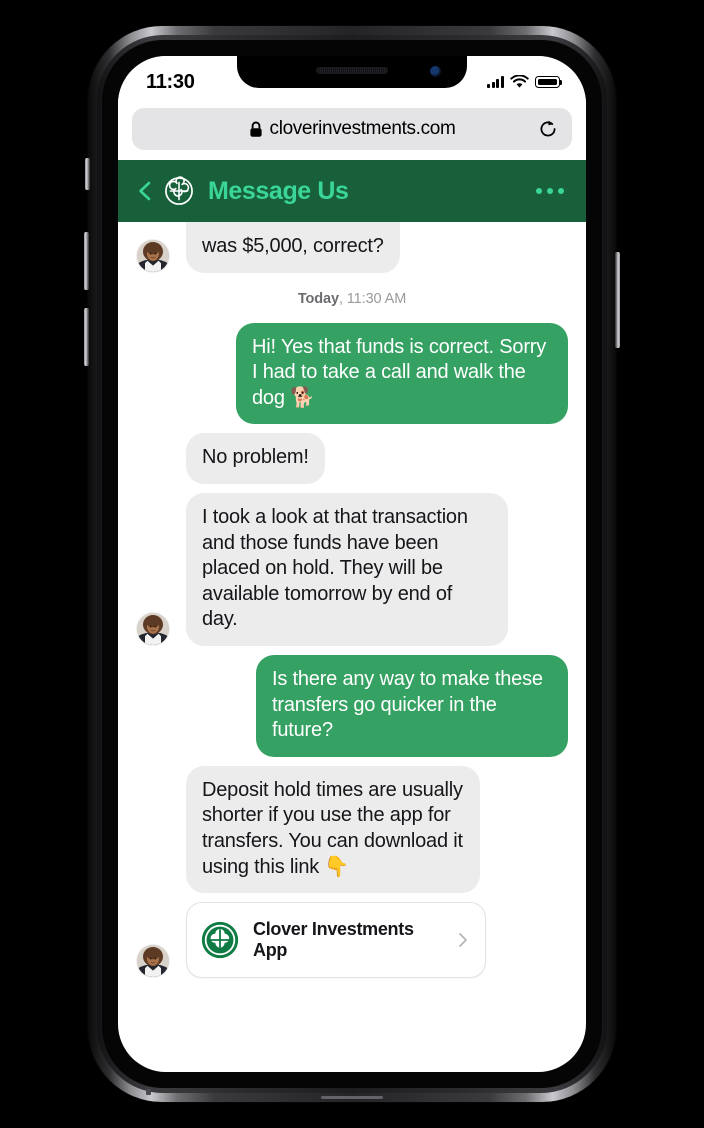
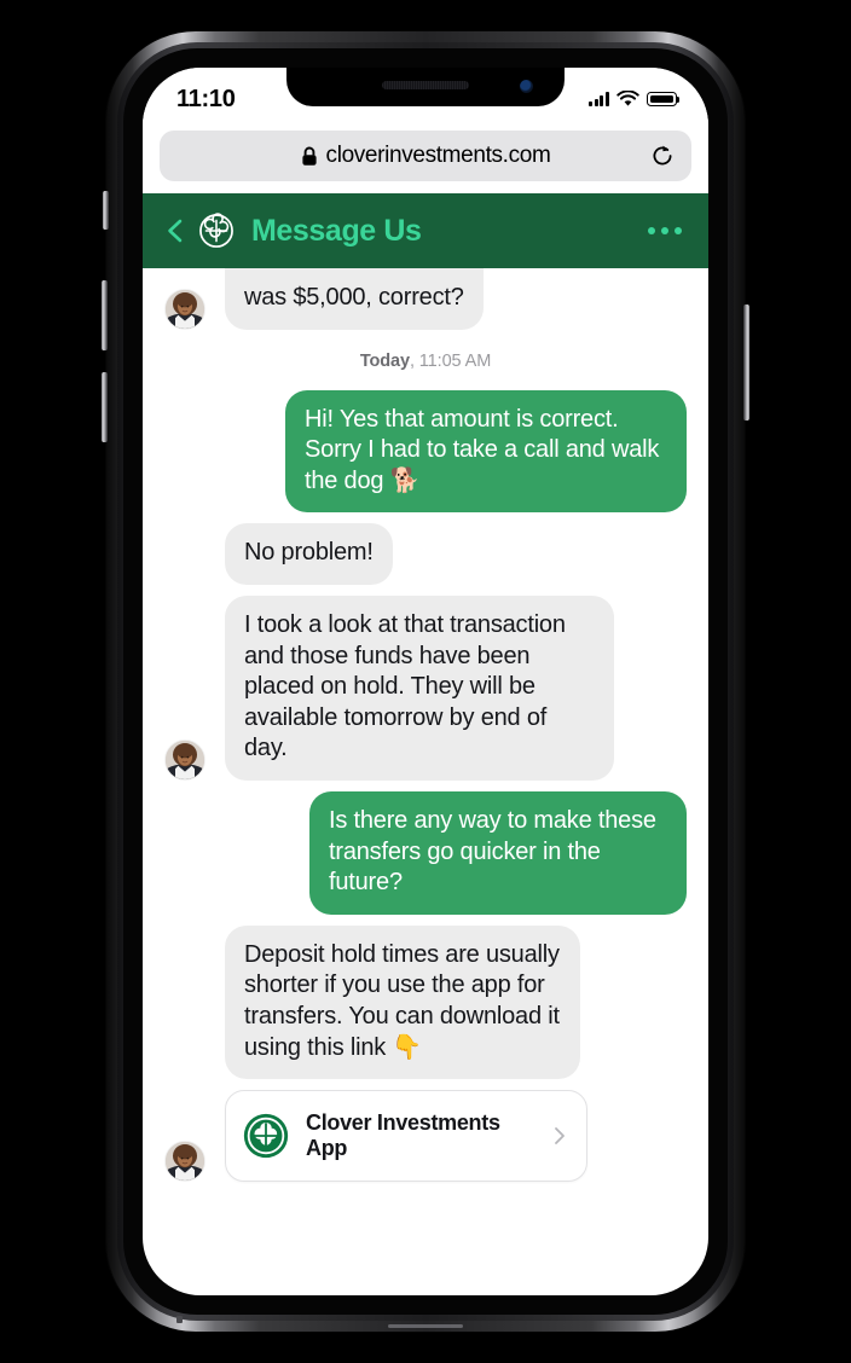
- 11:30
+ 11:10
  cloverinvestments.com
  Message Us
  was $5,000, correct?
- Today, 11:30 AM
+ Today, 11:05 AM
- Hi! Yes that funds is correct. Sorry I had to take a call and walk the dog 🐕
+ Hi! Yes that amount is correct. Sorry I had to take a call and walk the dog 🐕
  No problem!
  I took a look at that transaction and those funds have been placed on hold. They will be available tomorrow by end of day.
  Is there any way to make these transfers go quicker in the future?
  Deposit hold times are usually shorter if you use the app for transfers. You can download it using this link 👇
  Clover Investments App
